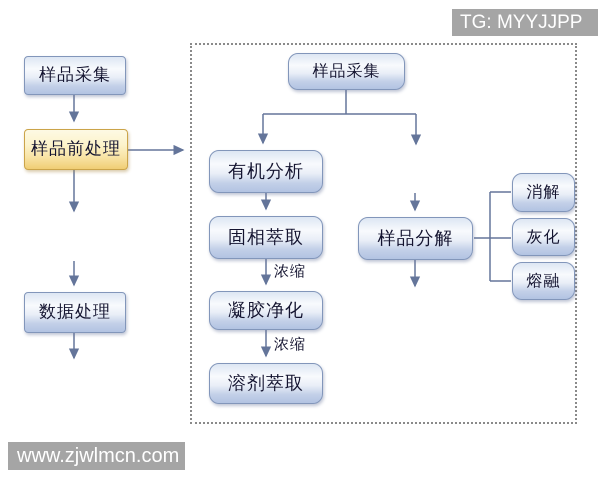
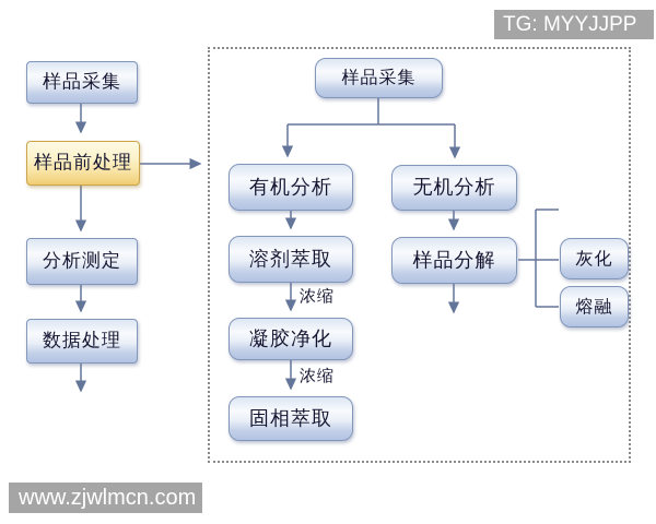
  样品采集
  样品前处理
+ 分析测定
  数据处理
  样品采集
  有机分析
- 固相萃取
+ 溶剂萃取
  凝胶净化
- 溶剂萃取
+ 固相萃取
  浓缩
  浓缩
+ 无机分析
  样品分解
- 消解
  灰化
  熔融
  TG: MYYJJPP
  www.zjwlmcn.com
